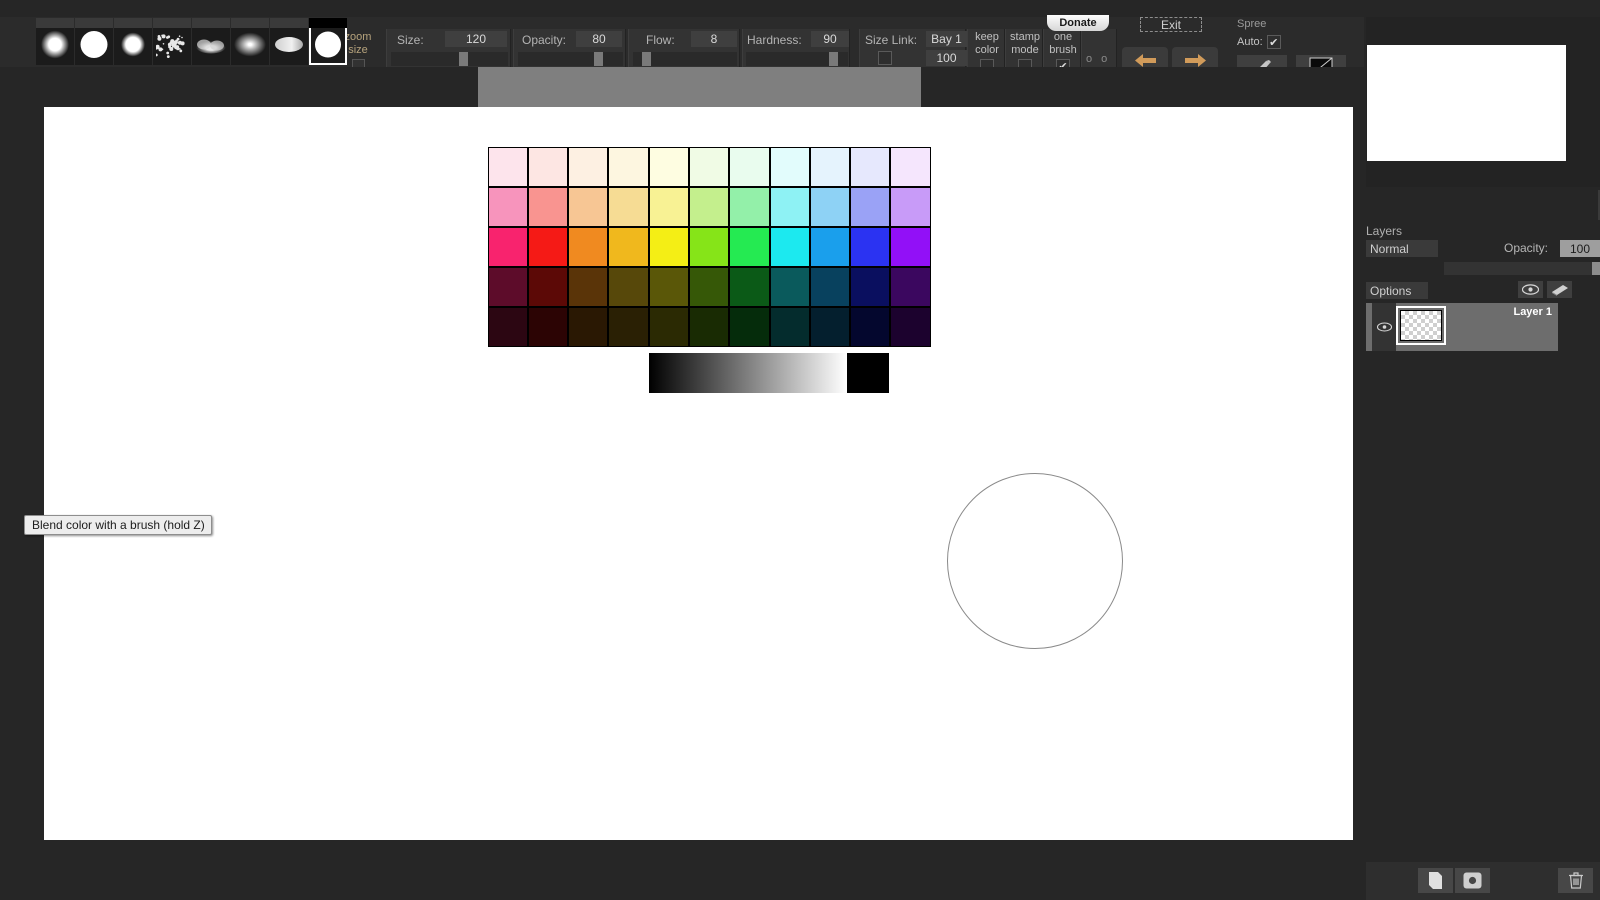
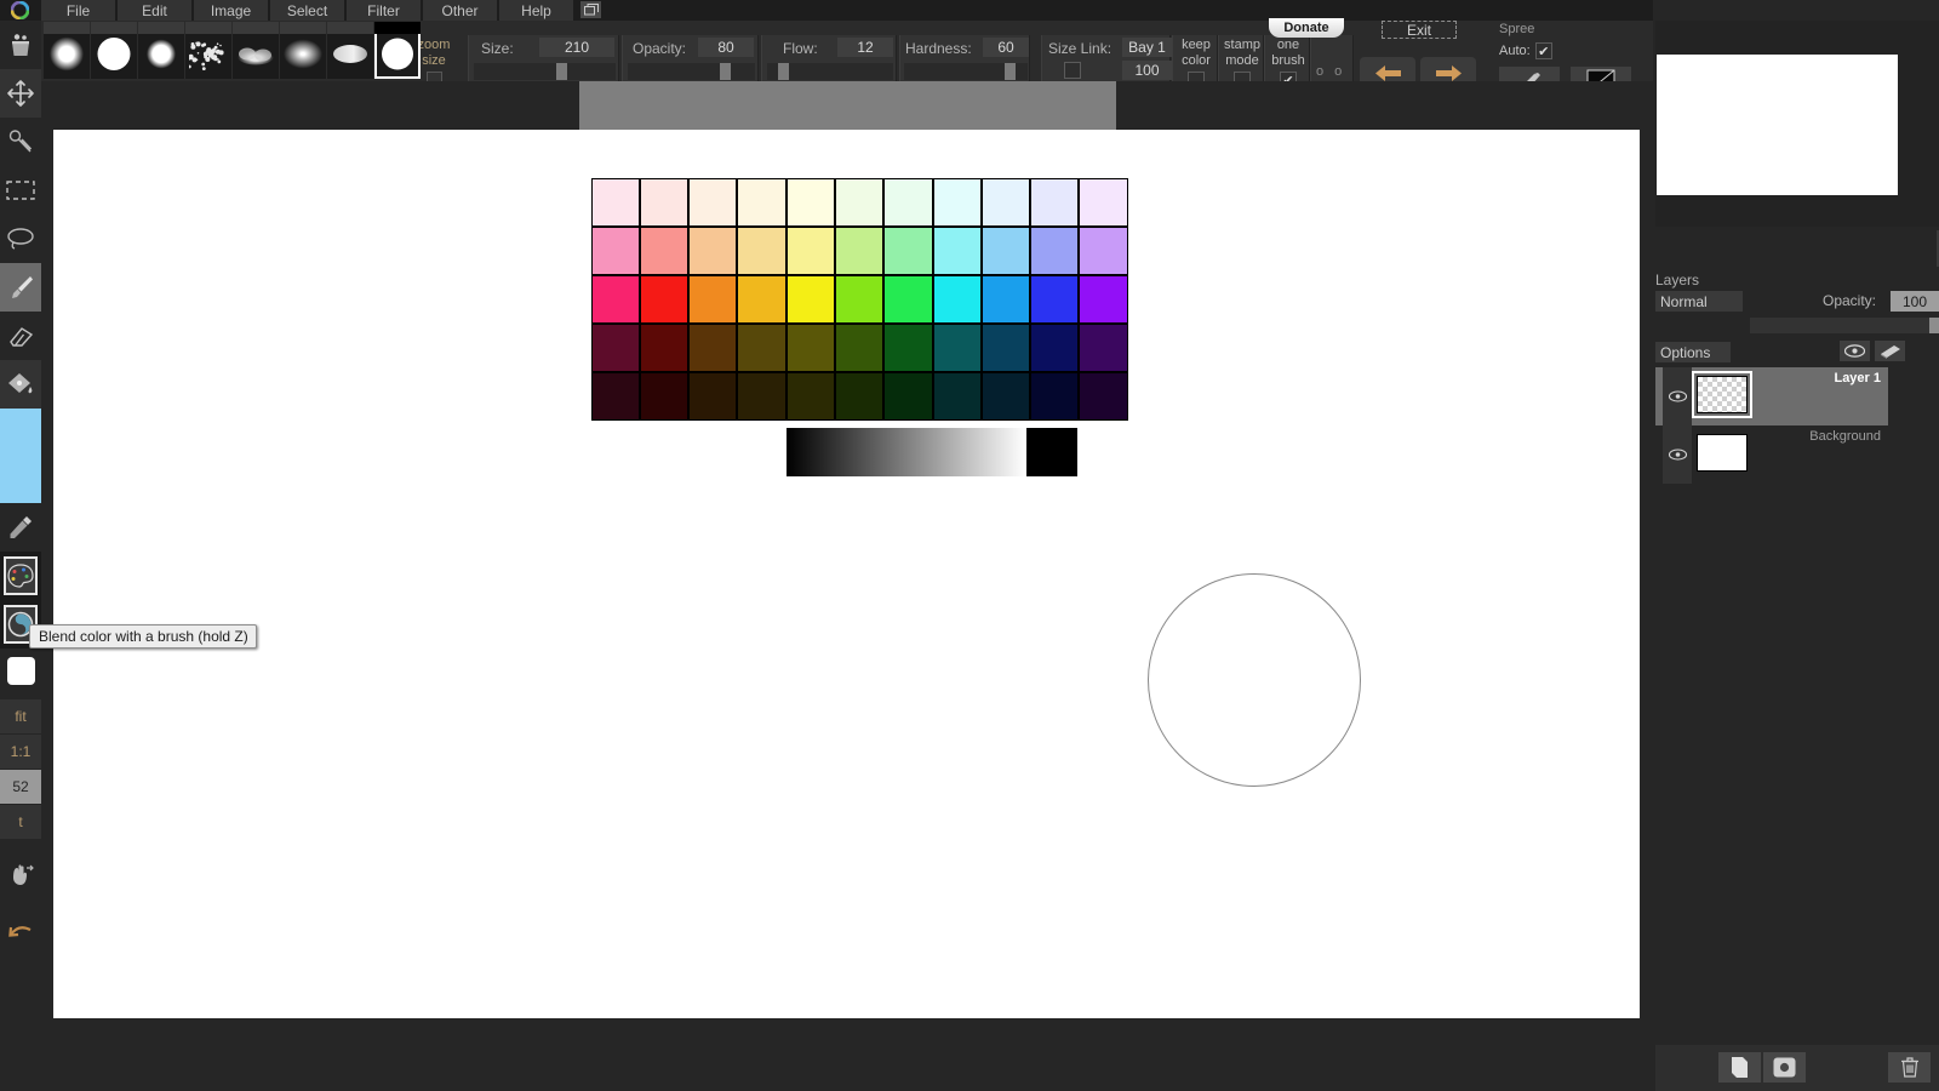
+ File
+ Edit
+ Image
+ Select
+ Filter
+ Other
+ Help
  zoom
  size
  Size:
- 120
+ 210
  Opacity:
  80
  Flow:
- 8
+ 12
  Hardness:
- 90
+ 60
  Size Link:
  Bay 1
  100
  keep
  color
  stamp
  mode
  one
  brush
  Donate
  Exit
  Spree
  Auto:
  ✔
+ fit
+ 1:1
+ 52
+ t
  Blend color with a brush (hold Z)
  Layers
  Normal
  Opacity:
  100
  Options
  Layer 1
+ Background
